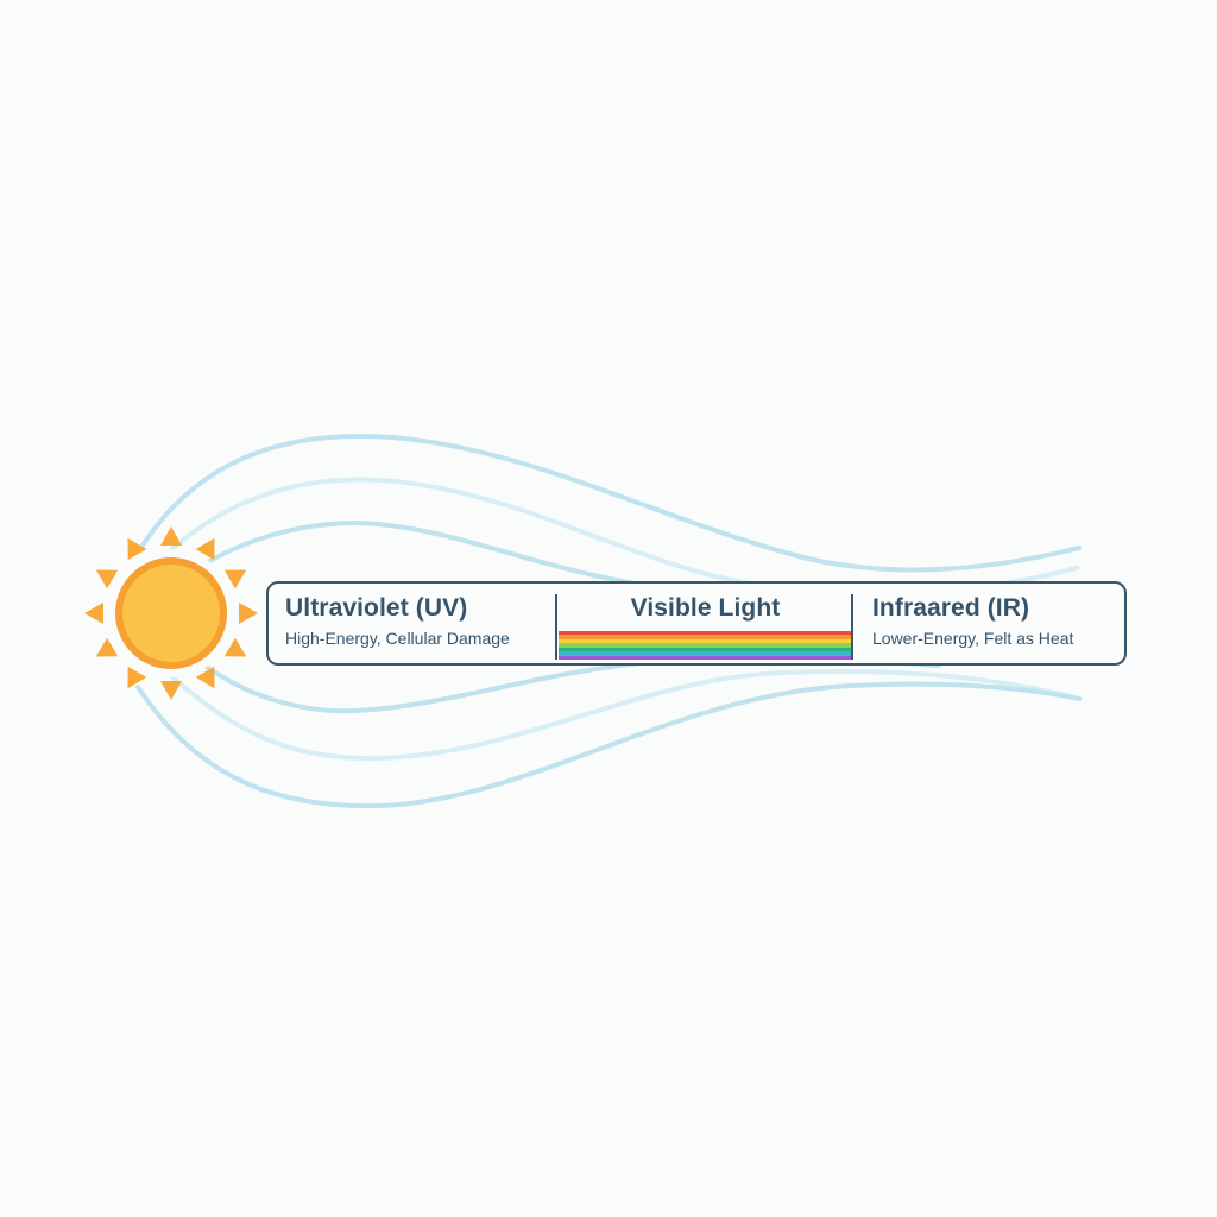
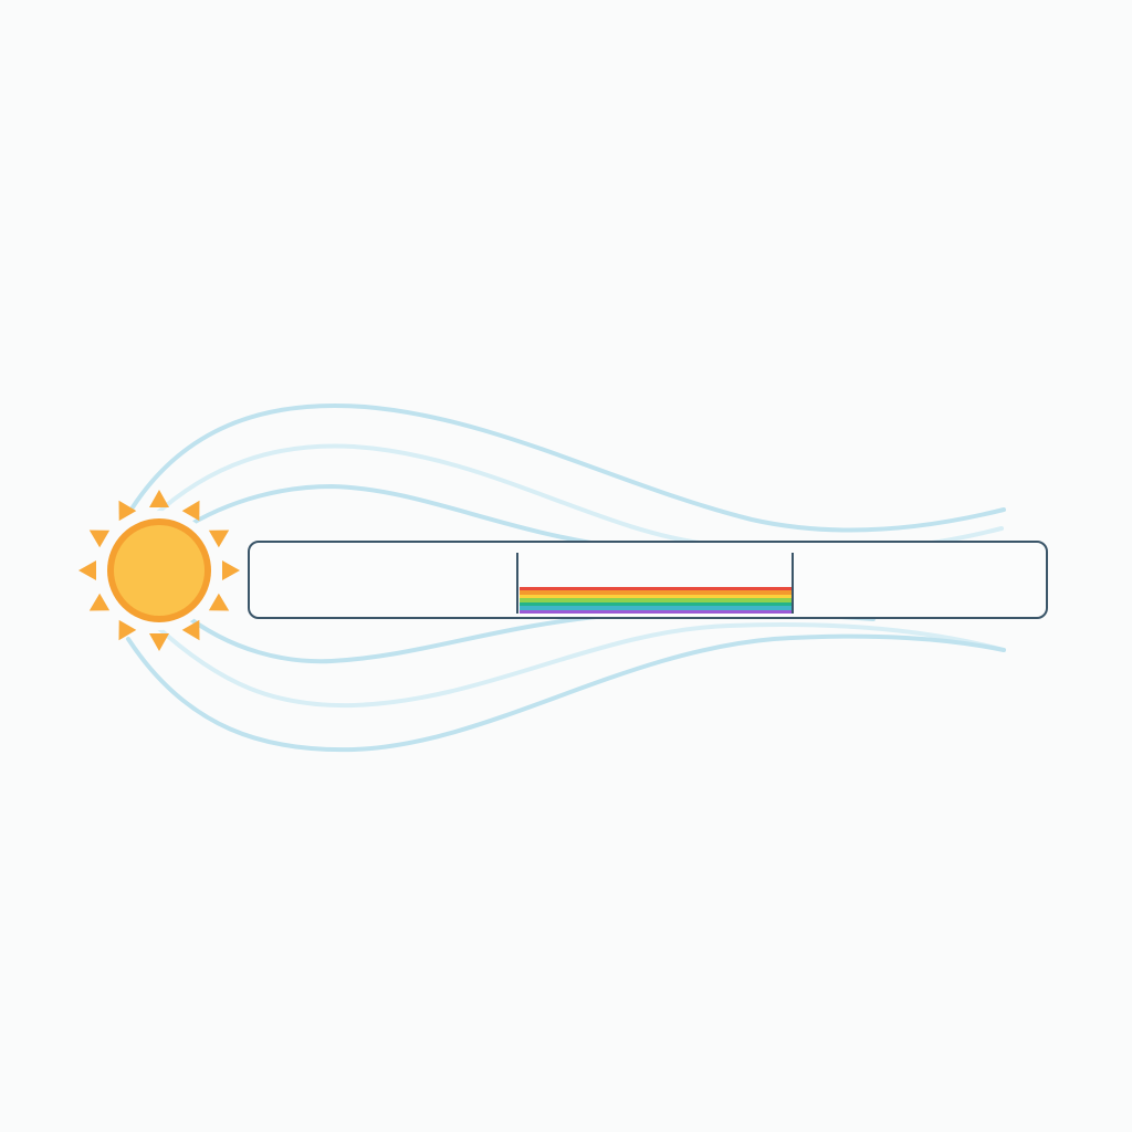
- Ultraviolet (UV)
- High-Energy, Cellular Damage
- Visible Light
- Infraared (IR)
- Lower-Energy, Felt as Heat
